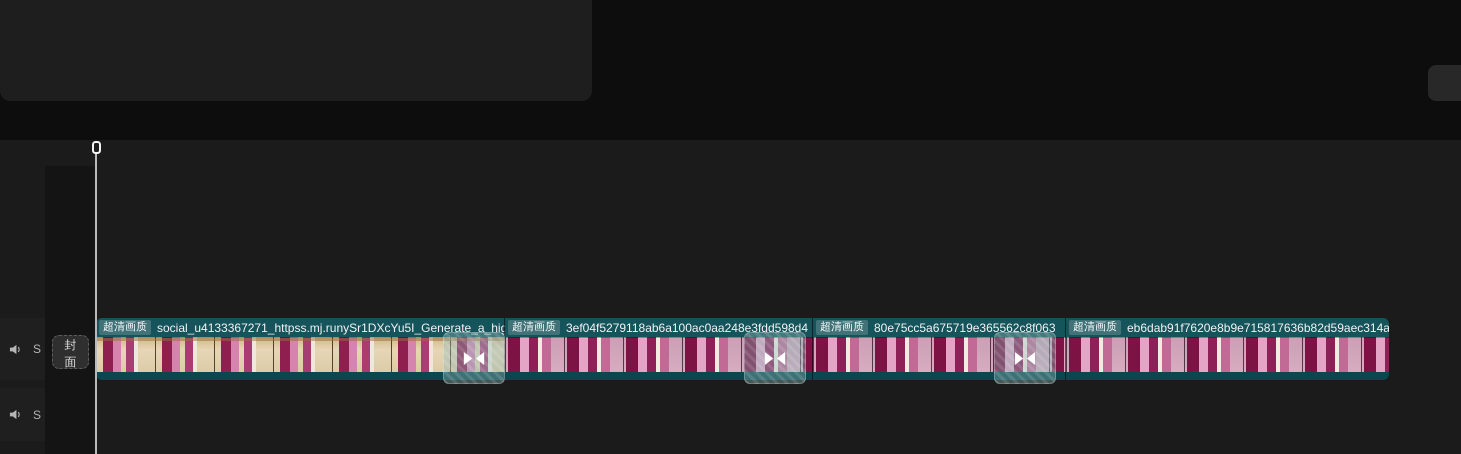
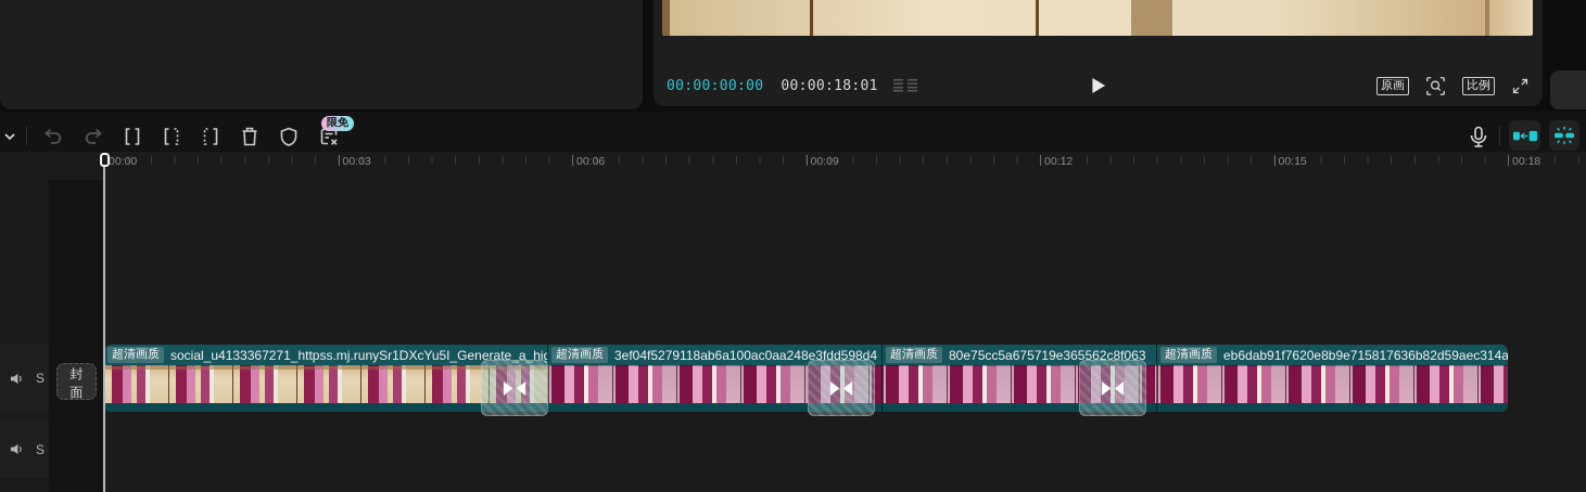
+ 00:00:00:00
+ 00:00:18:01
+ 原画
+ 比例
+ 限免
+ 00:00
+ 00:03
+ 00:06
+ 00:09
+ 00:12
+ 00:15
+ 00:18
  S
  S
  封面
  超清画质
  social_u4133367271_httpss.mj.runySr1DXcYu5I_Generate_a_hig
  超清画质
  3ef04f5279118ab6a100ac0aa248e3fdd598d4
  超清画质
  80e75cc5a675719e365562c8f063
  超清画质
  eb6dab91f7620e8b9e715817636b82d59aec314a
